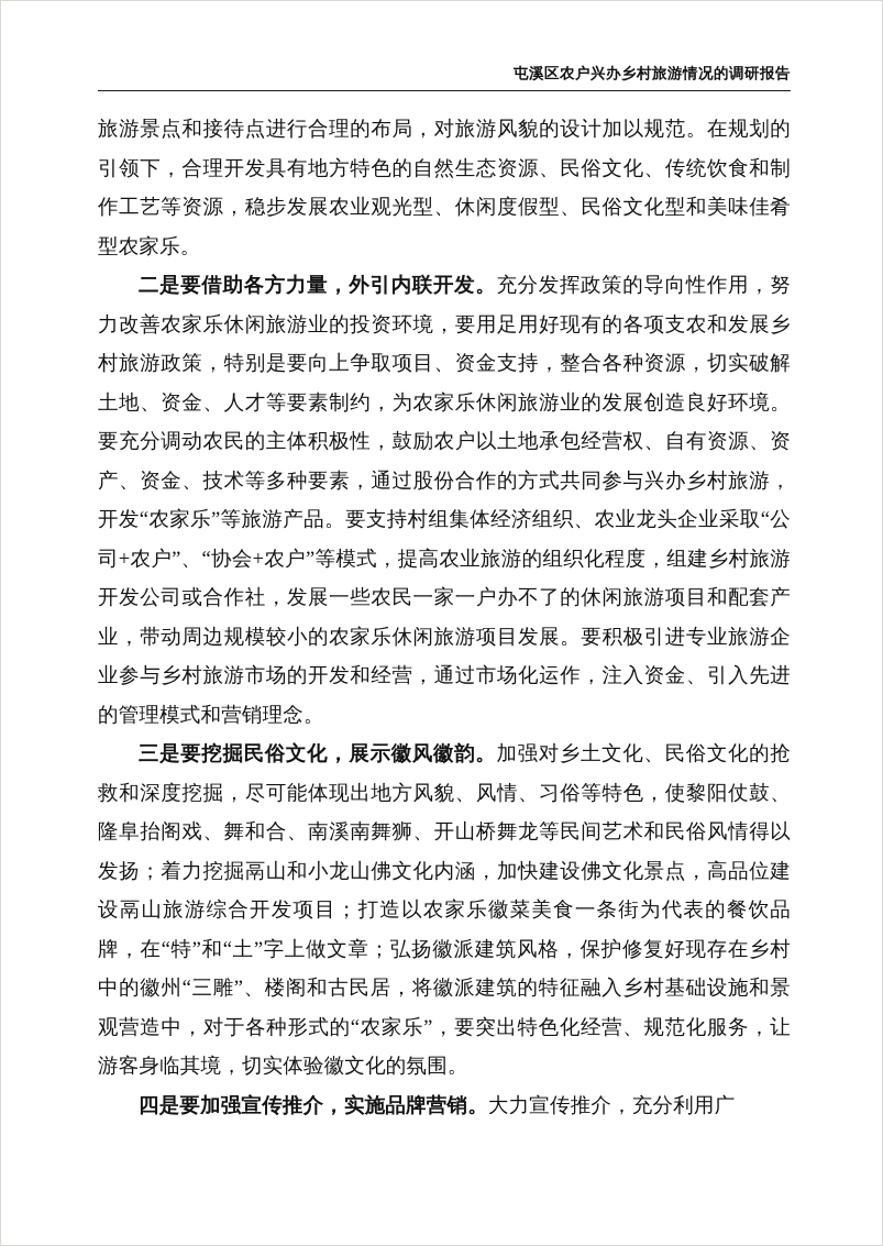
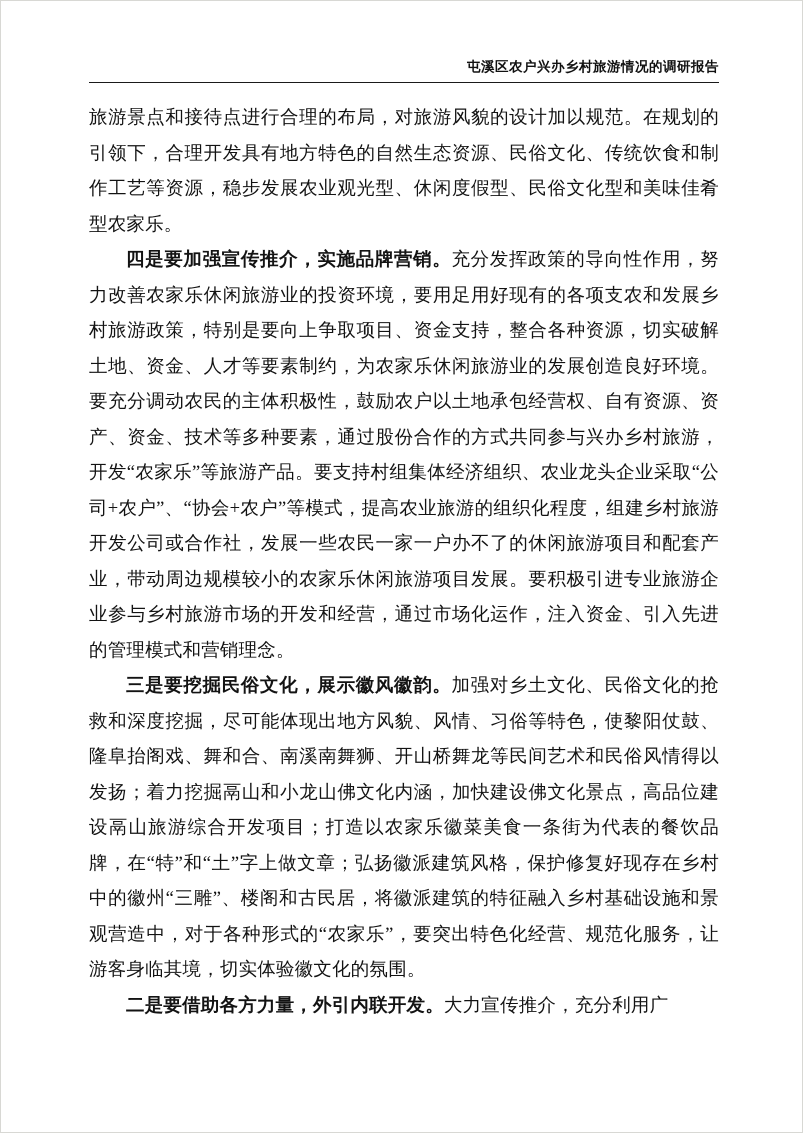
  屯溪区农户兴办乡村旅游情况的调研报告
  旅游景点和接待点进行合理的布局，对旅游风貌的设计加以规范。在规划的引领下，合理开发具有地方特色的自然生态资源、民俗文化、传统饮食和制作工艺等资源，稳步发展农业观光型、休闲度假型、民俗文化型和美味佳肴型农家乐。
- 二是要借助各方力量，外引内联开发。充分发挥政策的导向性作用，努力改善农家乐休闲旅游业的投资环境，要用足用好现有的各项支农和发展乡村旅游政策，特别是要向上争取项目、资金支持，整合各种资源，切实破解土地、资金、人才等要素制约，为农家乐休闲旅游业的发展创造良好环境。要充分调动农民的主体积极性，鼓励农户以土地承包经营权、自有资源、资产、资金、技术等多种要素，通过股份合作的方式共同参与兴办乡村旅游，开发“农家乐”等旅游产品。要支持村组集体经济组织、农业龙头企业采取“公司+农户”、“协会+农户”等模式，提高农业旅游的组织化程度，组建乡村旅游开发公司或合作社，发展一些农民一家一户办不了的休闲旅游项目和配套产业，带动周边规模较小的农家乐休闲旅游项目发展。要积极引进专业旅游企业参与乡村旅游市场的开发和经营，通过市场化运作，注入资金、引入先进的管理模式和营销理念。
+ 四是要加强宣传推介，实施品牌营销。充分发挥政策的导向性作用，努力改善农家乐休闲旅游业的投资环境，要用足用好现有的各项支农和发展乡村旅游政策，特别是要向上争取项目、资金支持，整合各种资源，切实破解土地、资金、人才等要素制约，为农家乐休闲旅游业的发展创造良好环境。要充分调动农民的主体积极性，鼓励农户以土地承包经营权、自有资源、资产、资金、技术等多种要素，通过股份合作的方式共同参与兴办乡村旅游，开发“农家乐”等旅游产品。要支持村组集体经济组织、农业龙头企业采取“公司+农户”、“协会+农户”等模式，提高农业旅游的组织化程度，组建乡村旅游开发公司或合作社，发展一些农民一家一户办不了的休闲旅游项目和配套产业，带动周边规模较小的农家乐休闲旅游项目发展。要积极引进专业旅游企业参与乡村旅游市场的开发和经营，通过市场化运作，注入资金、引入先进的管理模式和营销理念。
  三是要挖掘民俗文化，展示徽风徽韵。加强对乡土文化、民俗文化的抢救和深度挖掘，尽可能体现出地方风貌、风情、习俗等特色，使黎阳仗鼓、隆阜抬阁戏、舞和合、南溪南舞狮、开山桥舞龙等民间艺术和民俗风情得以发扬；着力挖掘鬲山和小龙山佛文化内涵，加快建设佛文化景点，高品位建设鬲山旅游综合开发项目；打造以农家乐徽菜美食一条街为代表的餐饮品牌，在“特”和“土”字上做文章；弘扬徽派建筑风格，保护修复好现存在乡村中的徽州“三雕”、楼阁和古民居，将徽派建筑的特征融入乡村基础设施和景观营造中，对于各种形式的“农家乐”，要突出特色化经营、规范化服务，让游客身临其境，切实体验徽文化的氛围。
- 四是要加强宣传推介，实施品牌营销。大力宣传推介，充分利用广
+ 二是要借助各方力量，外引内联开发。大力宣传推介，充分利用广
